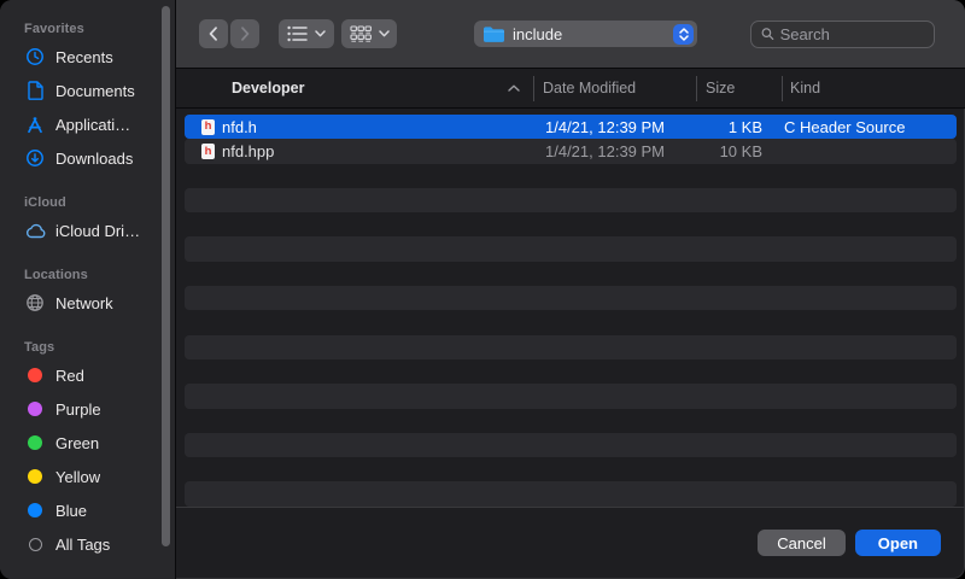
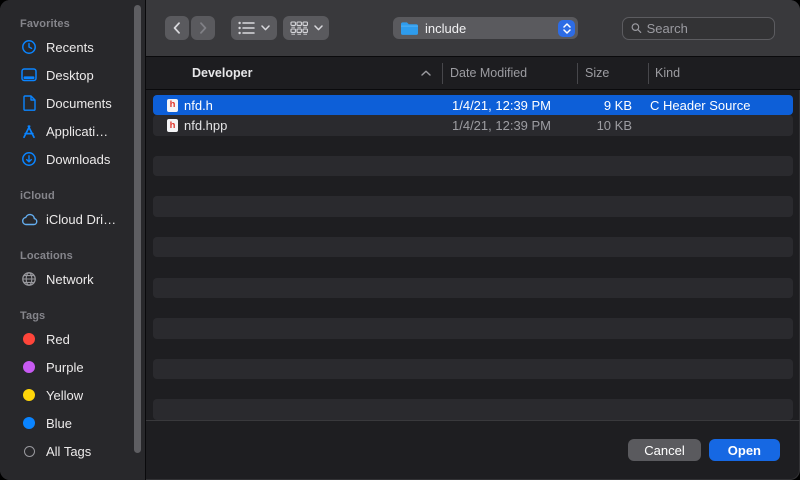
  Favorites
  Recents
+ Desktop
  Documents
  Applicati…
  Downloads
  iCloud
  iCloud Dri…
  Locations
  Network
  Tags
  Red
  Purple
- Green
  Yellow
  Blue
  All Tags
  include
  Search
  Developer
  Date Modified
  Size
  Kind
  h
  nfd.h
  1/4/21, 12:39 PM
- 1 KB
+ 9 KB
  C Header Source
  h
  nfd.hpp
  1/4/21, 12:39 PM
  10 KB
  Cancel
  Open
